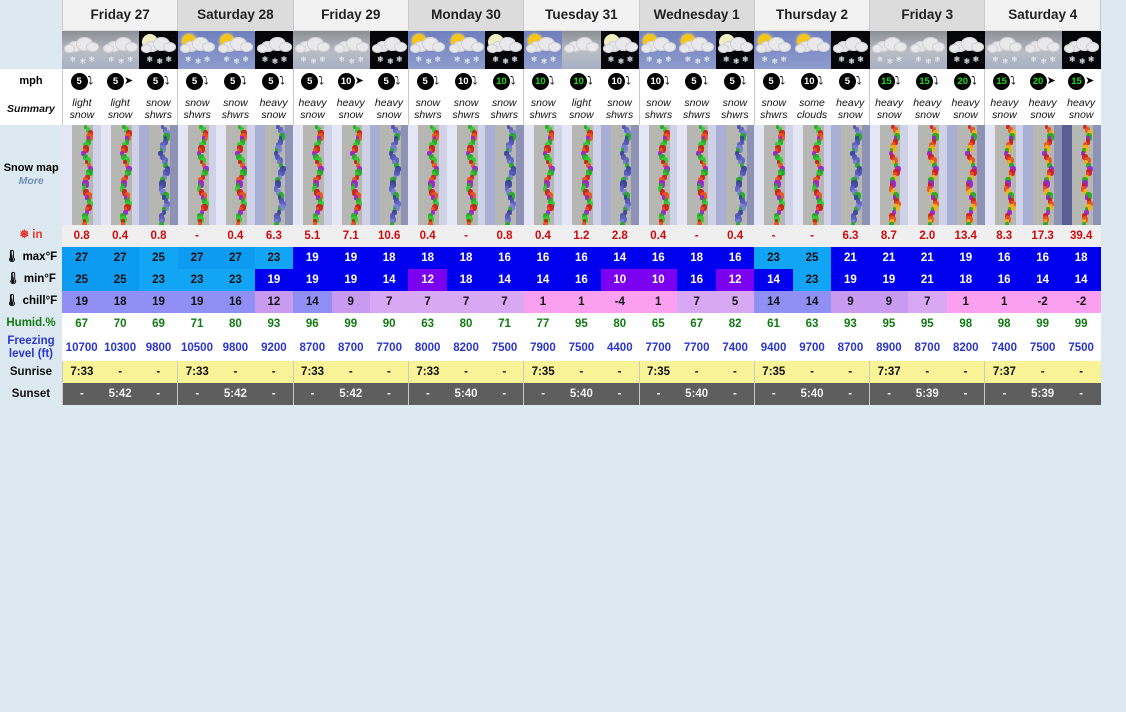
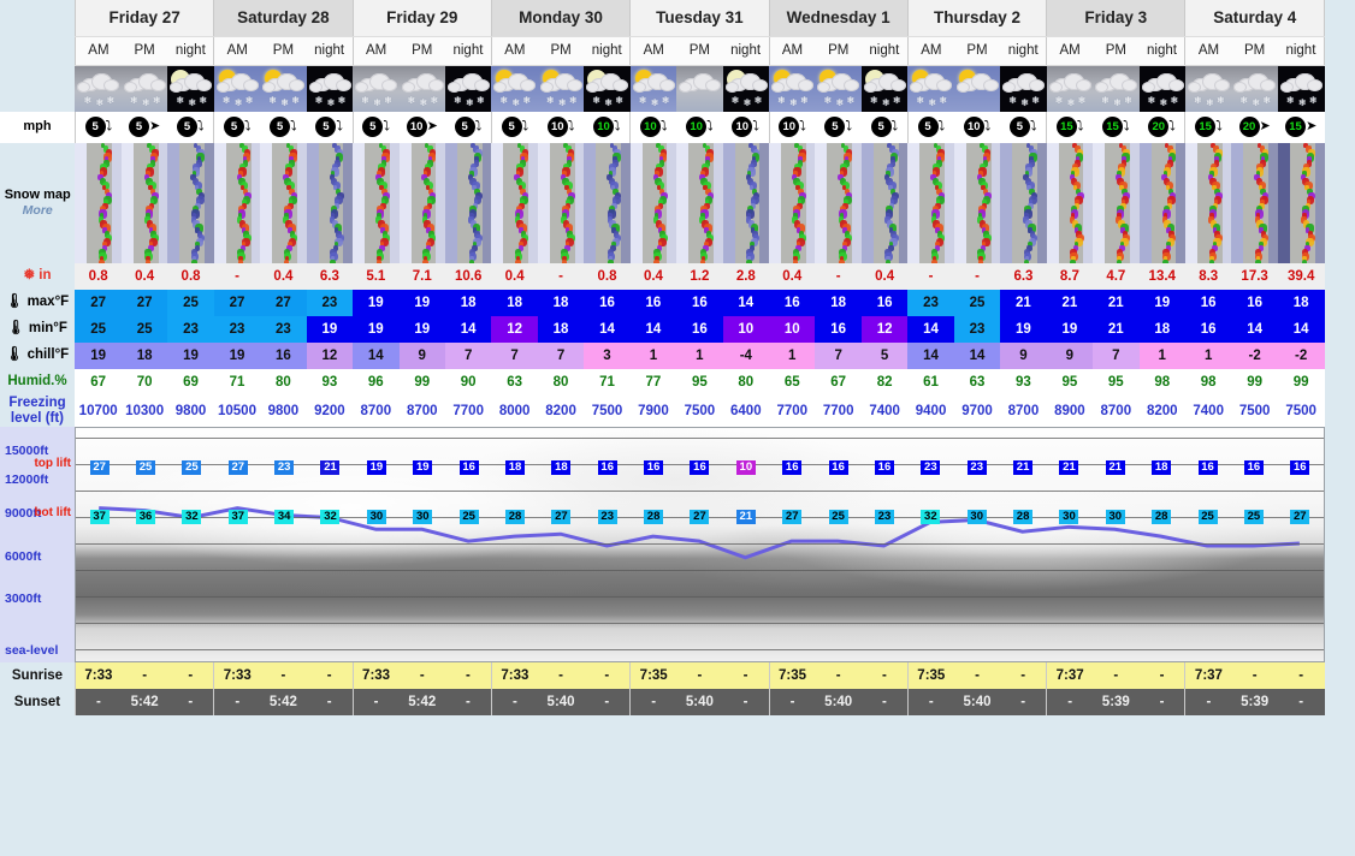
  	Friday 27	Saturday 28	Friday 29	Monday 30	Tuesday 31	Wednesday 1	Thursday 2	Friday 3	Saturday 4
+ 	AM	PM	night	AM	PM	night	AM	PM	night	AM	PM	night	AM	PM	night	AM	PM	night	AM	PM	night	AM	PM	night	AM	PM	night
  	❄ ❄ ❄	❄ ❄ ❄	❄ ❄ ❄	❄ ❄ ❄	❄ ❄ ❄	❄ ❄ ❄	❄ ❄ ❄	❄ ❄ ❄	❄ ❄ ❄	❄ ❄ ❄	❄ ❄ ❄	❄ ❄ ❄	❄ ❄ ❄		❄ ❄ ❄	❄ ❄ ❄	❄ ❄ ❄	❄ ❄ ❄	❄ ❄ ❄		❄ ❄ ❄	❄ ❄ ❄	❄ ❄ ❄	❄ ❄ ❄	❄ ❄ ❄	❄ ❄ ❄	❄ ❄ ❄
  mph	5 ⤵	5 ➤	5 ⤵	5 ⤵	5 ⤵	5 ⤵	5 ⤵	10 ➤	5 ⤵	5 ⤵	10 ⤵	10 ⤵	10 ⤵	10 ⤵	10 ⤵	10 ⤵	5 ⤵	5 ⤵	5 ⤵	10 ⤵	5 ⤵	15 ⤵	15 ⤵	20 ⤵	15 ⤵	20 ➤	15 ➤
- Summary	lightsnow	lightsnow	snowshwrs	snowshwrs	snowshwrs	heavysnow	heavysnow	heavysnow	heavysnow	snowshwrs	snowshwrs	snowshwrs	snowshwrs	lightsnow	snowshwrs	snowshwrs	snowshwrs	snowshwrs	snowshwrs	someclouds	heavysnow	heavysnow	heavysnow	heavysnow	heavysnow	heavysnow	heavysnow
  Snow map More
- ❅ in	0.8	0.4	0.8	-	0.4	6.3	5.1	7.1	10.6	0.4	-	0.8	0.4	1.2	2.8	0.4	-	0.4	-	-	6.3	8.7	2.0	13.4	8.3	17.3	39.4
+ ❅ in	0.8	0.4	0.8	-	0.4	6.3	5.1	7.1	10.6	0.4	-	0.8	0.4	1.2	2.8	0.4	-	0.4	-	-	6.3	8.7	4.7	13.4	8.3	17.3	39.4
  🌡 max°F	27	27	25	27	27	23	19	19	18	18	18	16	16	16	14	16	18	16	23	25	21	21	21	19	16	16	18
  🌡 min°F	25	25	23	23	23	19	19	19	14	12	18	14	14	16	10	10	16	12	14	23	19	19	21	18	16	14	14
- 🌡 chill°F	19	18	19	19	16	12	14	9	7	7	7	7	1	1	-4	1	7	5	14	14	9	9	7	1	1	-2	-2
+ 🌡 chill°F	19	18	19	19	16	12	14	9	7	7	7	3	1	1	-4	1	7	5	14	14	9	9	7	1	1	-2	-2
  Humid.%	67	70	69	71	80	93	96	99	90	63	80	71	77	95	80	65	67	82	61	63	93	95	95	98	98	99	99
- Freezing level (ft)	10700	10300	9800	10500	9800	9200	8700	8700	7700	8000	8200	7500	7900	7500	4400	7700	7700	7400	9400	9700	8700	8900	8700	8200	7400	7500	7500
+ Freezing level (ft)	10700	10300	9800	10500	9800	9200	8700	8700	7700	8000	8200	7500	7900	7500	6400	7700	7700	7400	9400	9700	8700	8900	8700	8200	7400	7500	7500
+ 15000ft top lift 12000ft 9000ft bot lift 6000ft 3000ft sea-level	27 25 25 27 23 21 19 19 16 18 18 16 16 16 10 16 16 16 23 23 21 21 21 18 16 16 1637 36 32 37 34 32 30 30 25 28 27 23 28 27 21 27 25 23 32 30 28 30 30 28 25 25 27
  Sunrise	7:33	-	-	7:33	-	-	7:33	-	-	7:33	-	-	7:35	-	-	7:35	-	-	7:35	-	-	7:37	-	-	7:37	-	-
  Sunset	-	5:42	-	-	5:42	-	-	5:42	-	-	5:40	-	-	5:40	-	-	5:40	-	-	5:40	-	-	5:39	-	-	5:39	-
